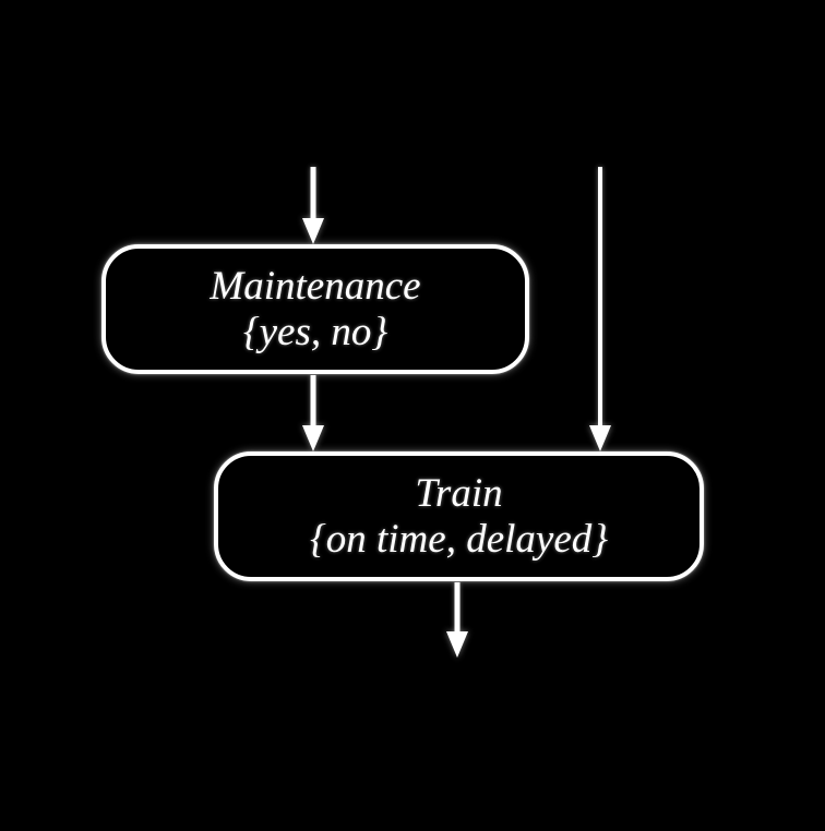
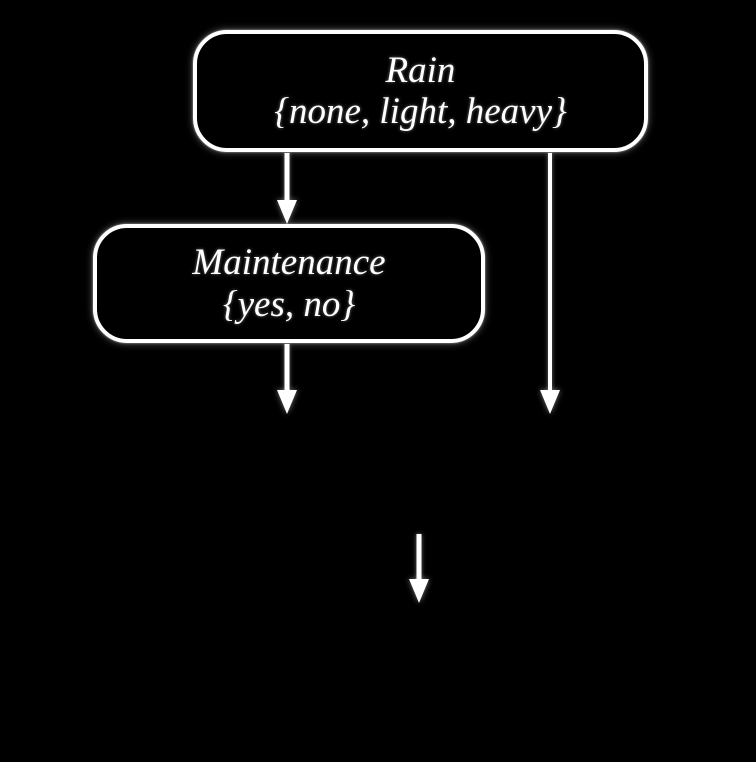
+ Rain
+ {none, light, heavy}
  Maintenance
  {yes, no}
- Train
- {on time, delayed}
